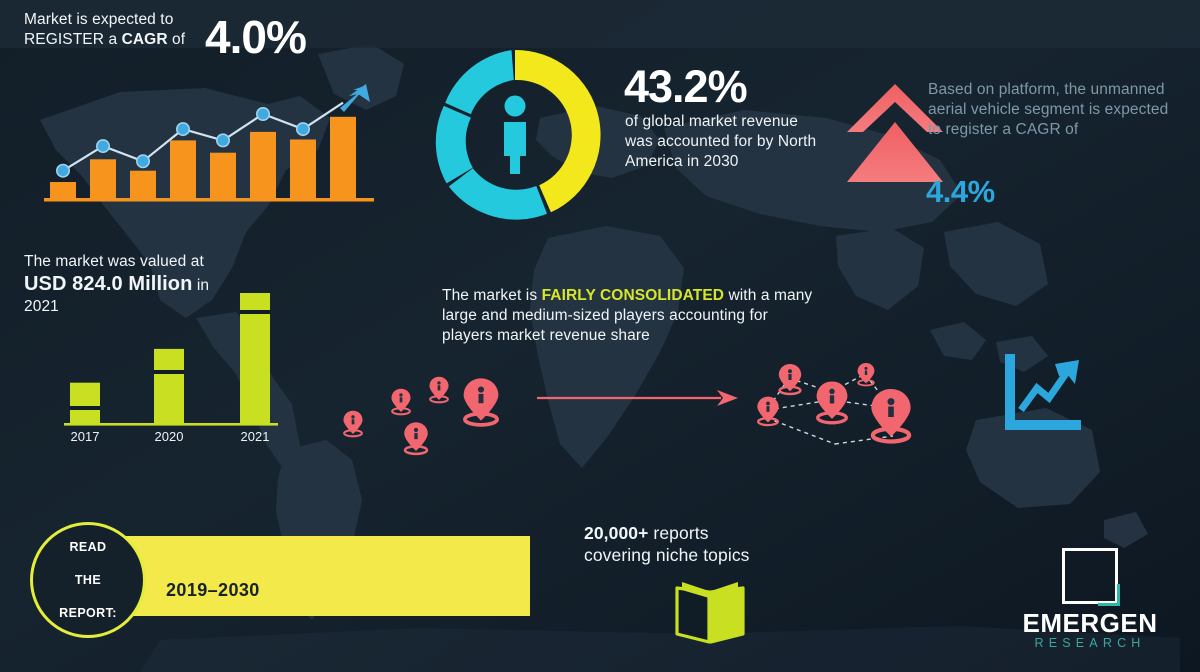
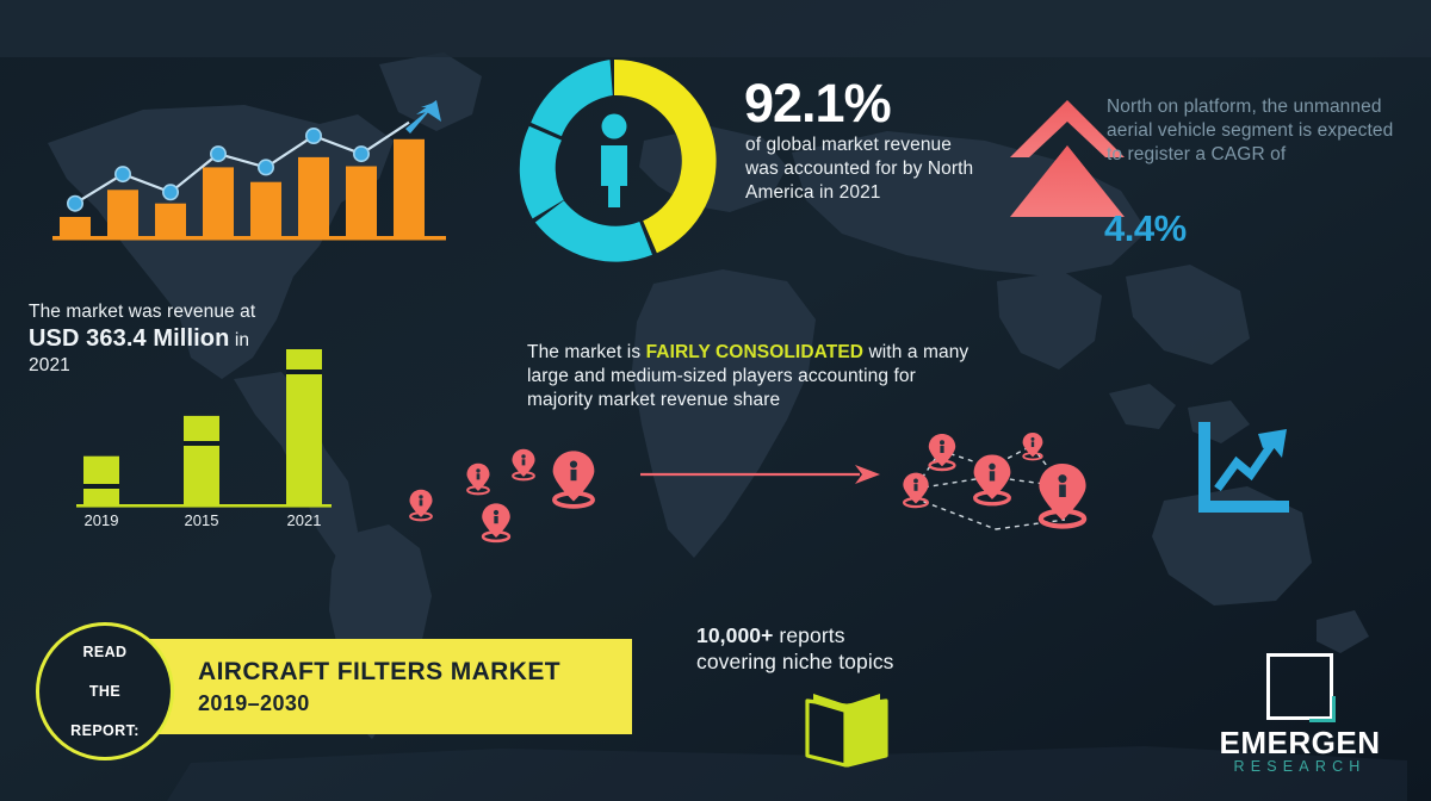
- Market is expected to
- REGISTER a CAGR of
- 4.0%
- 43.2%
+ 92.1%
- of global market revenue was accounted for by North America in 2030
+ of global market revenue was accounted for by North America in 2021
- Based on platform, the unmanned aerial vehicle segment is expected to register a CAGR of
+ North on platform, the unmanned aerial vehicle segment is expected to register a CAGR of
  4.4%
- The market was valued at
+ The market was revenue at
- USD 824.0 Million in
+ USD 363.4 Million in
  2021
- 2017
+ 2019
- 2020
+ 2015
  2021
- The market is FAIRLY CONSOLIDATED with a many large and medium-sized players accounting for players market revenue share
+ The market is FAIRLY CONSOLIDATED with a many large and medium-sized players accounting for majority market revenue share
+ AIRCRAFT FILTERS MARKET
  2019–2030
  READ
  THE
  REPORT:
- 20,000+ reports
+ 10,000+ reports
  covering niche topics
  EMERGEN
  RESEARCH
